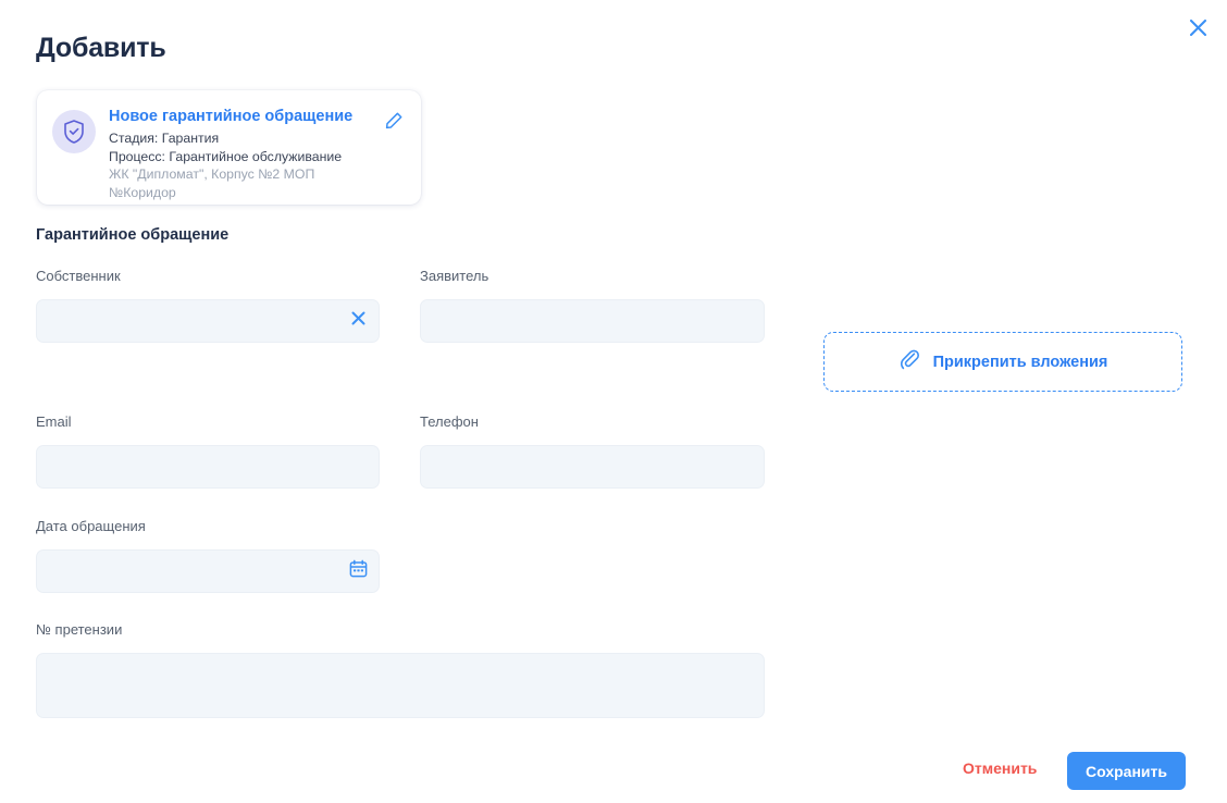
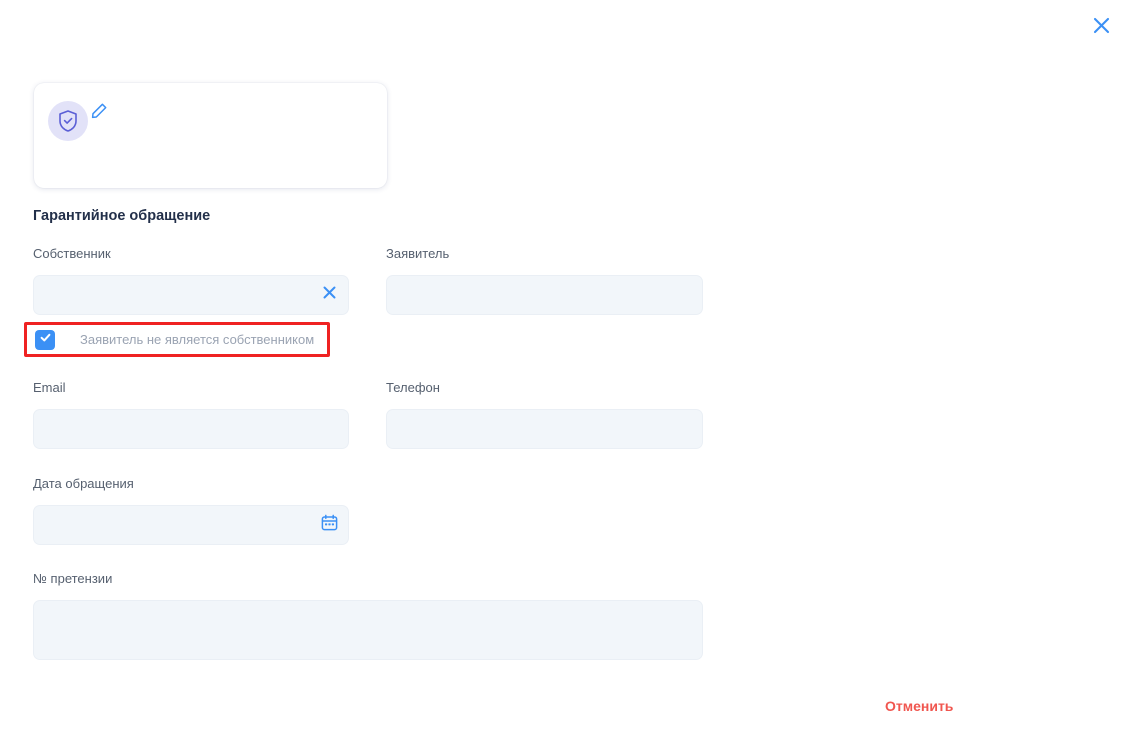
- Добавить
- Новое гарантийное обращение
- Стадия: Гарантия
- Процесс: Гарантийное обслуживание
- ЖК "Дипломат", Корпус №2 МОП №Коридор
  Гарантийное обращение
  Собственник
  Заявитель
+ Заявитель не является собственником
  Email
  Телефон
  Дата обращения
  № претензии
- Прикрепить вложения
  Отменить
- Сохранить
